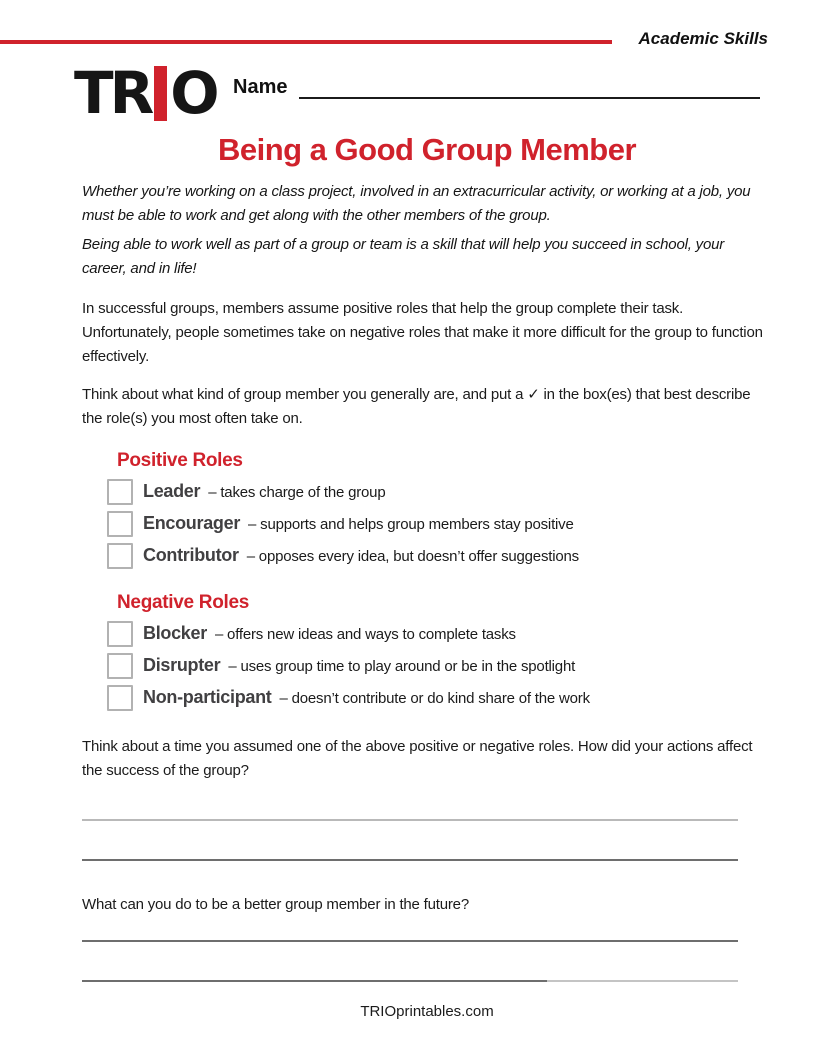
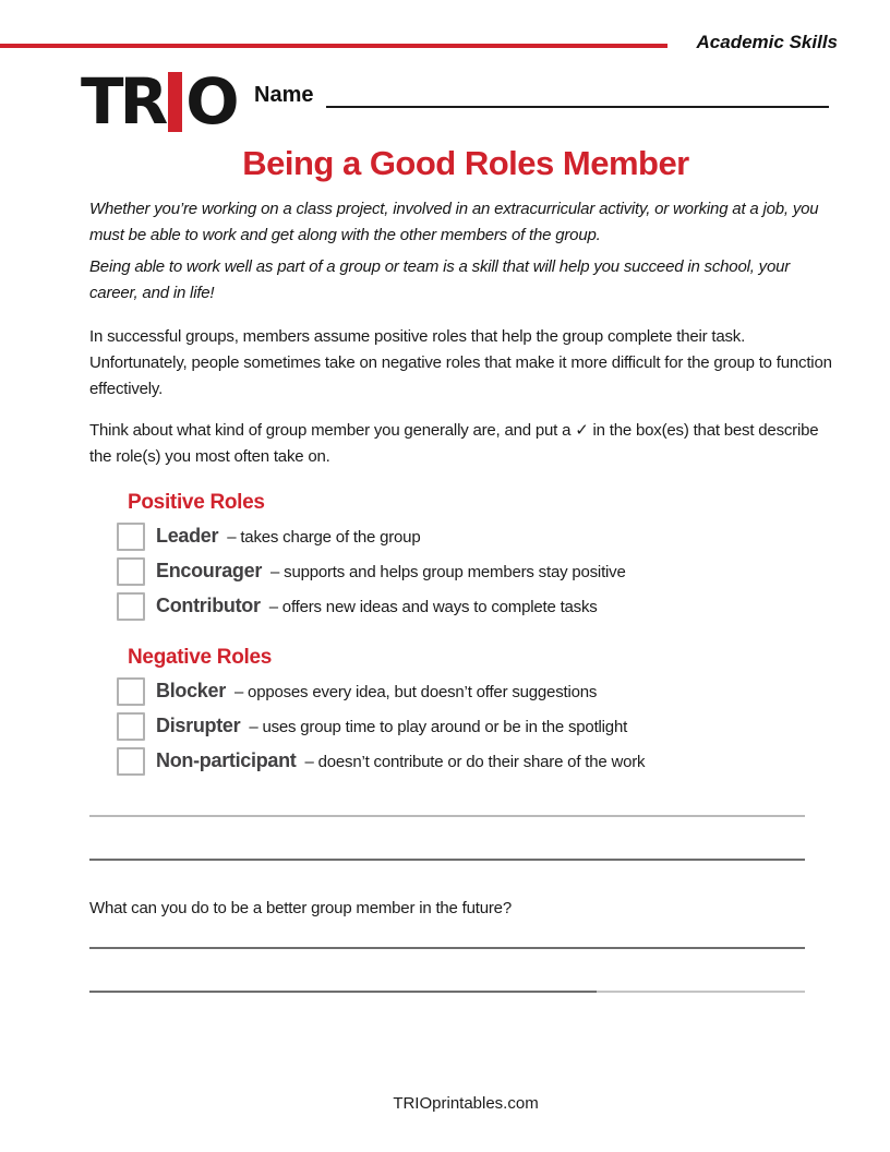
  Academic Skills
  TR O
  Name
- Being a Good Group Member
+ Being a Good Roles Member
  Whether you’re working on a class project, involved in an extracurricular activity, or working at a job, you must be able to work and get along with the other members of the group.
  Being able to work well as part of a group or team is a skill that will help you succeed in school, your career, and in life!
  In successful groups, members assume positive roles that help the group complete their task. Unfortunately, people sometimes take on negative roles that make it more difficult for the group to function effectively.
  Think about what kind of group member you generally are, and put a ✓ in the box(es) that best describe the role(s) you most often take on.
  Positive Roles
  Leader – takes charge of the group
  Encourager – supports and helps group members stay positive
- Contributor – opposes every idea, but doesn’t offer suggestions
+ Contributor – offers new ideas and ways to complete tasks
  Negative Roles
- Blocker – offers new ideas and ways to complete tasks
+ Blocker – opposes every idea, but doesn’t offer suggestions
  Disrupter – uses group time to play around or be in the spotlight
- Non-participant – doesn’t contribute or do kind share of the work
+ Non-participant – doesn’t contribute or do their share of the work
- Think about a time you assumed one of the above positive or negative roles. How did your actions affect the success of the group?
  What can you do to be a better group member in the future?
  TRIOprintables.com
